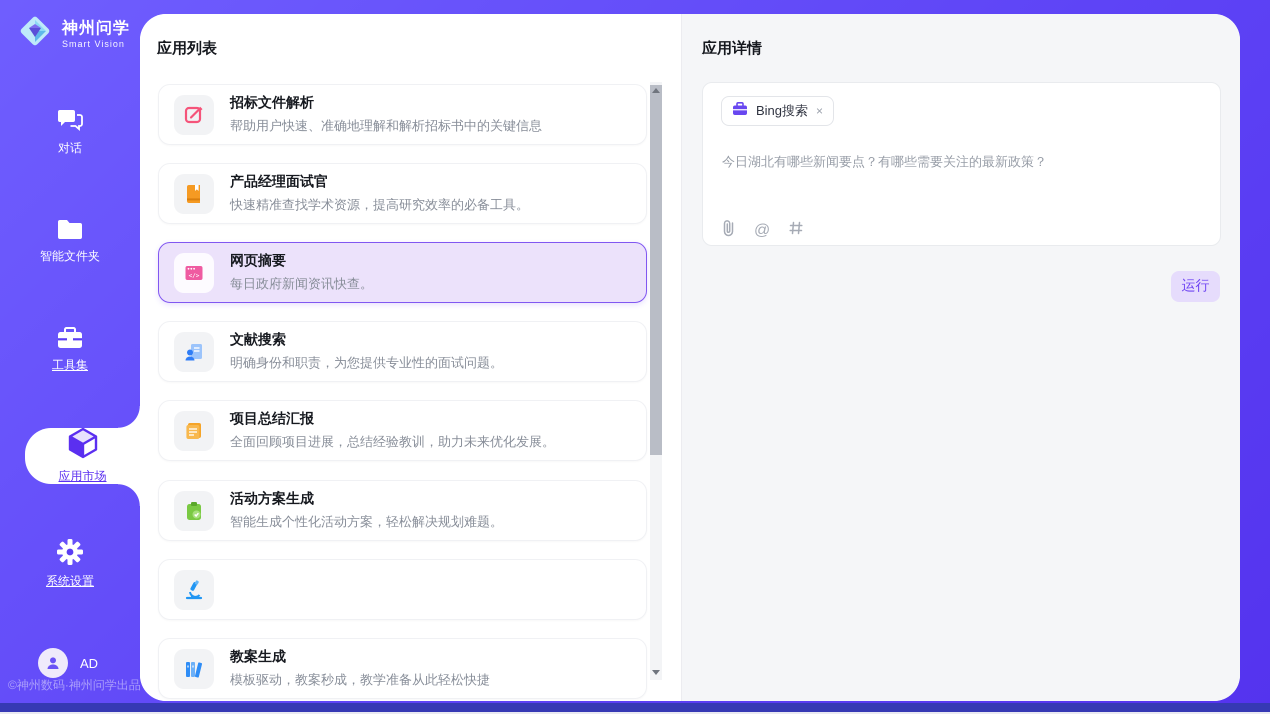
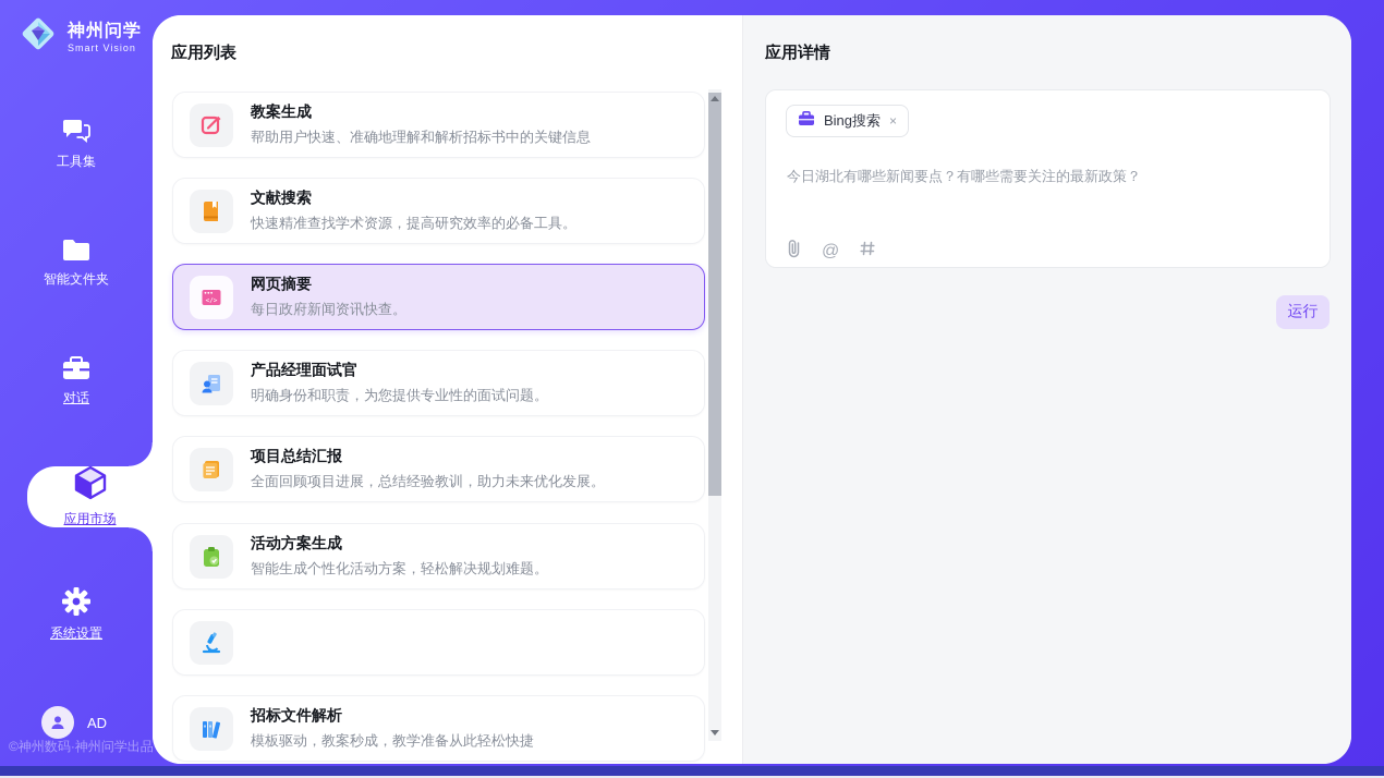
  神州问学
  Smart Vision
- 对话
+ 工具集
  智能文件夹
- 工具集
+ 对话
  应用市场
  系统设置
  AD
  ©神州数码·神州问学出品
  应用列表
- 招标文件解析
+ 教案生成
  帮助用户快速、准确地理解和解析招标书中的关键信息
- 产品经理面试官
+ 文献搜索
  快速精准查找学术资源，提高研究效率的必备工具。
  网页摘要
  每日政府新闻资讯快查。
- 文献搜索
+ 产品经理面试官
  明确身份和职责，为您提供专业性的面试问题。
  项目总结汇报
  全面回顾项目进展，总结经验教训，助力未来优化发展。
  活动方案生成
  智能生成个性化活动方案，轻松解决规划难题。
- 教案生成
+ 招标文件解析
  模板驱动，教案秒成，教学准备从此轻松快捷
  应用详情
  Bing搜索
  ×
  今日湖北有哪些新闻要点？有哪些需要关注的最新政策？
  @
  运行
